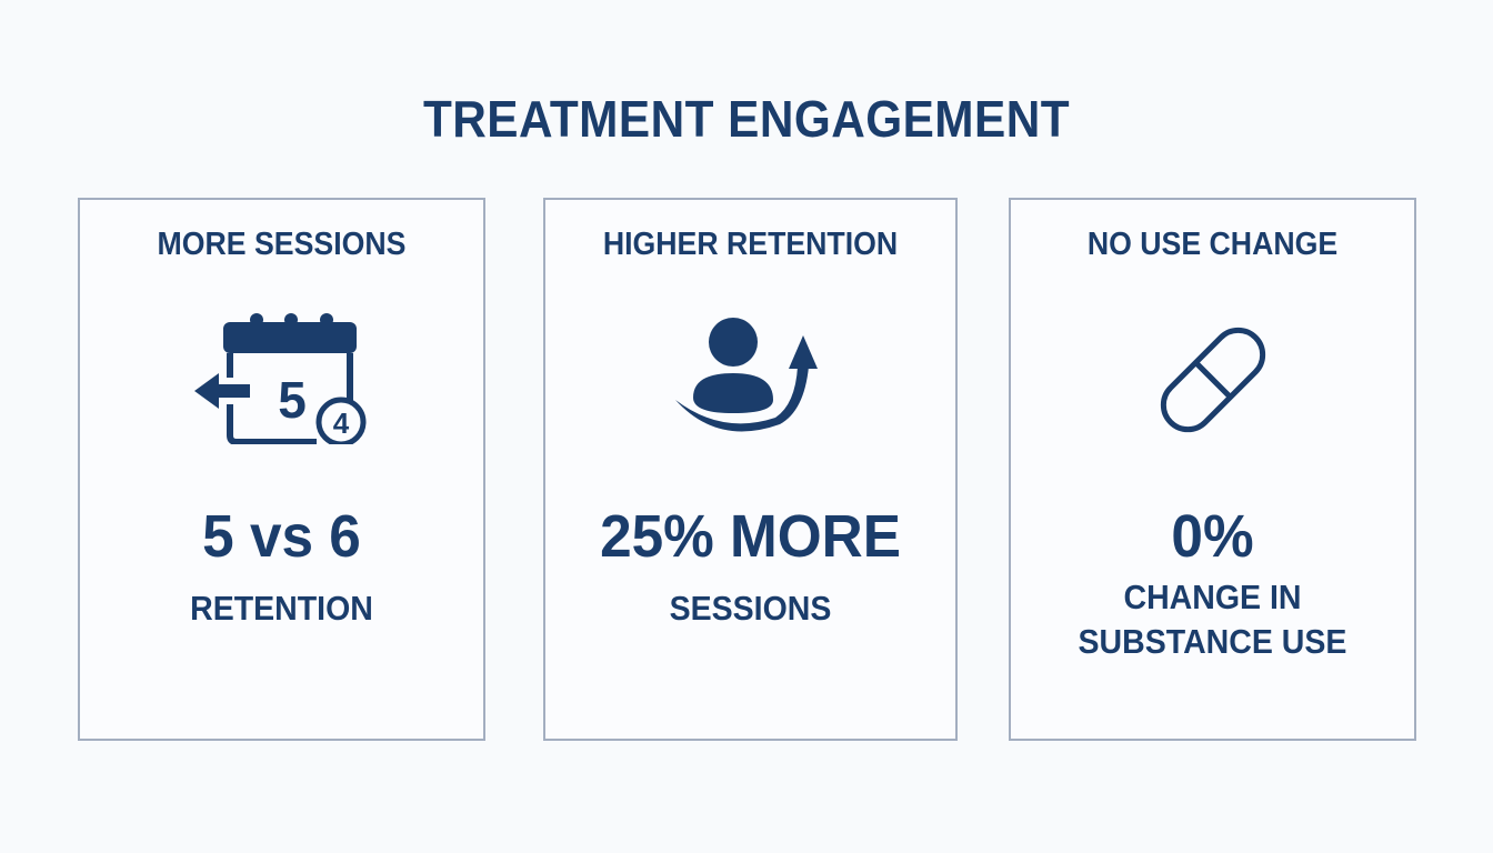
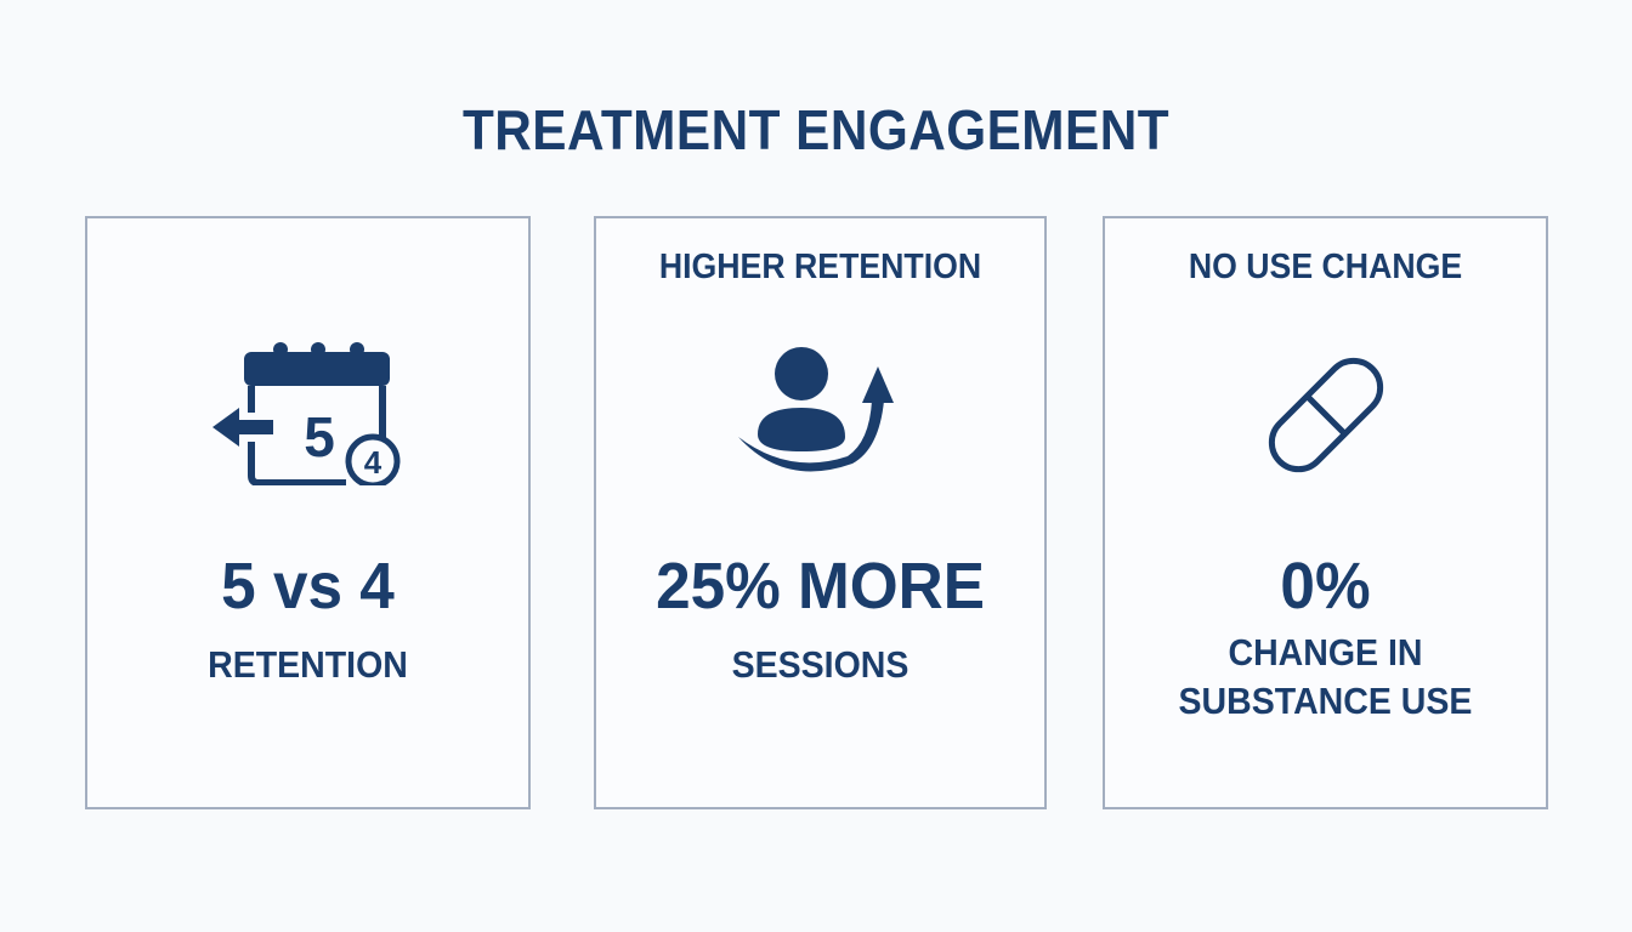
  TREATMENT ENGAGEMENT
- MORE SESSIONS
  5
  4
- 5 vs 6
+ 5 vs 4
  RETENTION
  HIGHER RETENTION
  25% MORE
  SESSIONS
  NO USE CHANGE
  0%
  CHANGE IN
  SUBSTANCE USE
